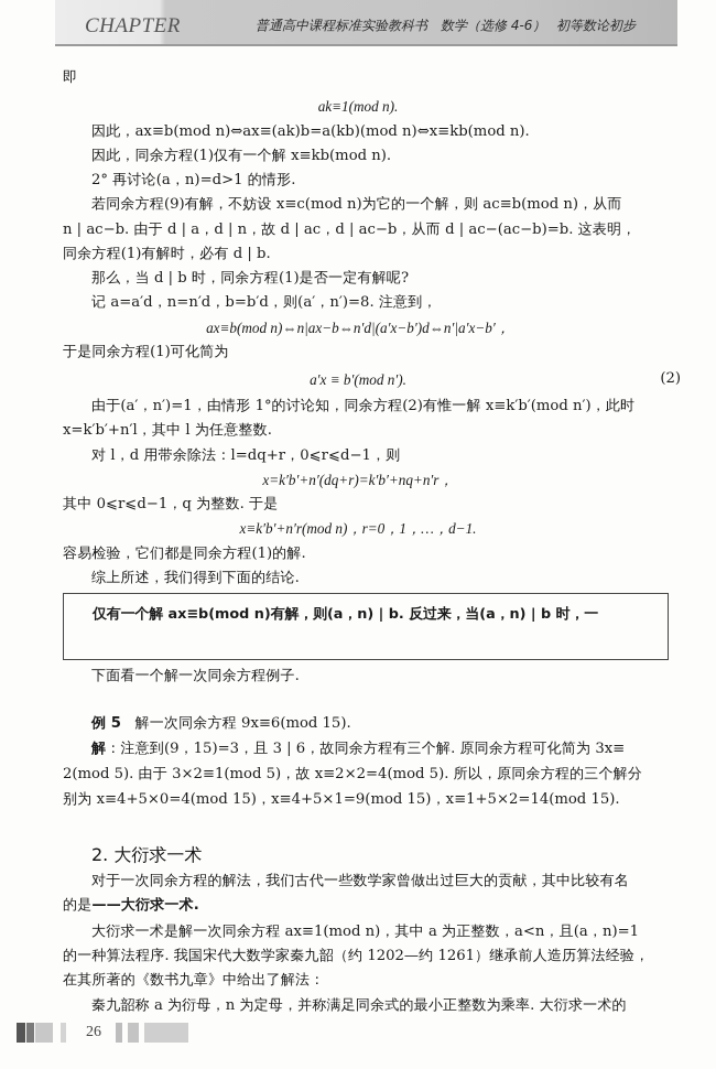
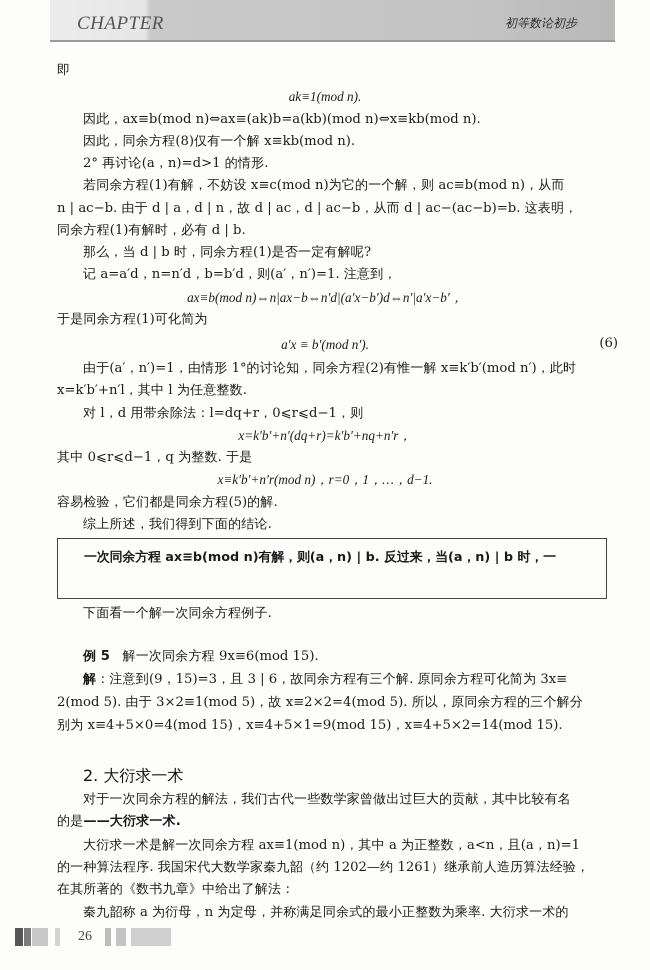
  CHAPTER
- 普通高中课程标准实验教科书 数学（选修 4-6）
  初等数论初步
  即
  ak≡1(mod n).
  因此，ax≡b(mod n)⇔ax≡(ak)b=a(kb)(mod n)⇔x≡kb(mod n).
- 因此，同余方程(1)仅有一个解 x≡kb(mod n).
+ 因此，同余方程(8)仅有一个解 x≡kb(mod n).
  2° 再讨论(a，n)=d>1 的情形.
- 若同余方程(9)有解，不妨设 x≡c(mod n)为它的一个解，则 ac≡b(mod n)，从而
+ 若同余方程(1)有解，不妨设 x≡c(mod n)为它的一个解，则 ac≡b(mod n)，从而
  n | ac−b. 由于 d | a，d | n，故 d | ac，d | ac−b，从而 d | ac−(ac−b)=b. 这表明，
  同余方程(1)有解时，必有 d | b.
  那么，当 d | b 时，同余方程(1)是否一定有解呢?
- 记 a=a′d，n=n′d，b=b′d，则(a′，n′)=8. 注意到，
+ 记 a=a′d，n=n′d，b=b′d，则(a′，n′)=1. 注意到，
  ax≡b(mod n)⇔n|ax−b⇔n′d|(a′x−b′)d⇔n′|a′x−b′，
  于是同余方程(1)可化简为
  a′x ≡ b′(mod n′).
- (2)
+ (6)
  由于(a′，n′)=1，由情形 1°的讨论知，同余方程(2)有惟一解 x≡k′b′(mod n′)，此时
  x=k′b′+n′l，其中 l 为任意整数.
  对 l，d 用带余除法：l=dq+r，0⩽r⩽d−1，则
  x=k′b′+n′(dq+r)=k′b′+nq+n′r，
  其中 0⩽r⩽d−1，q 为整数. 于是
  x≡k′b′+n′r(mod n)，r=0，1，…，d−1.
- 容易检验，它们都是同余方程(1)的解.
+ 容易检验，它们都是同余方程(5)的解.
  综上所述，我们得到下面的结论.
- 仅有一个解 ax≡b(mod n)有解，则(a，n) | b. 反过来，当(a，n) | b 时，一
+ 一次同余方程 ax≡b(mod n)有解，则(a，n) | b. 反过来，当(a，n) | b 时，一
  下面看一个解一次同余方程例子.
  例 5 解一次同余方程 9x≡6(mod 15).
  解：注意到(9，15)=3，且 3 | 6，故同余方程有三个解. 原同余方程可化简为 3x≡
  2(mod 5). 由于 3×2≡1(mod 5)，故 x≡2×2=4(mod 5). 所以，原同余方程的三个解分
- 别为 x≡4+5×0=4(mod 15)，x≡4+5×1=9(mod 15)，x≡1+5×2=14(mod 15).
+ 别为 x≡4+5×0=4(mod 15)，x≡4+5×1=9(mod 15)，x≡4+5×2=14(mod 15).
  2. 大衍求一术
  对于一次同余方程的解法，我们古代一些数学家曾做出过巨大的贡献，其中比较有名
  的是——大衍求一术.
  大衍求一术是解一次同余方程 ax≡1(mod n)，其中 a 为正整数，a<n，且(a，n)=1
  的一种算法程序. 我国宋代大数学家秦九韶（约 1202—约 1261）继承前人造历算法经验，
  在其所著的《数书九章》中给出了解法：
  秦九韶称 a 为衍母，n 为定母，并称满足同余式的最小正整数为乘率. 大衍求一术的
  26
